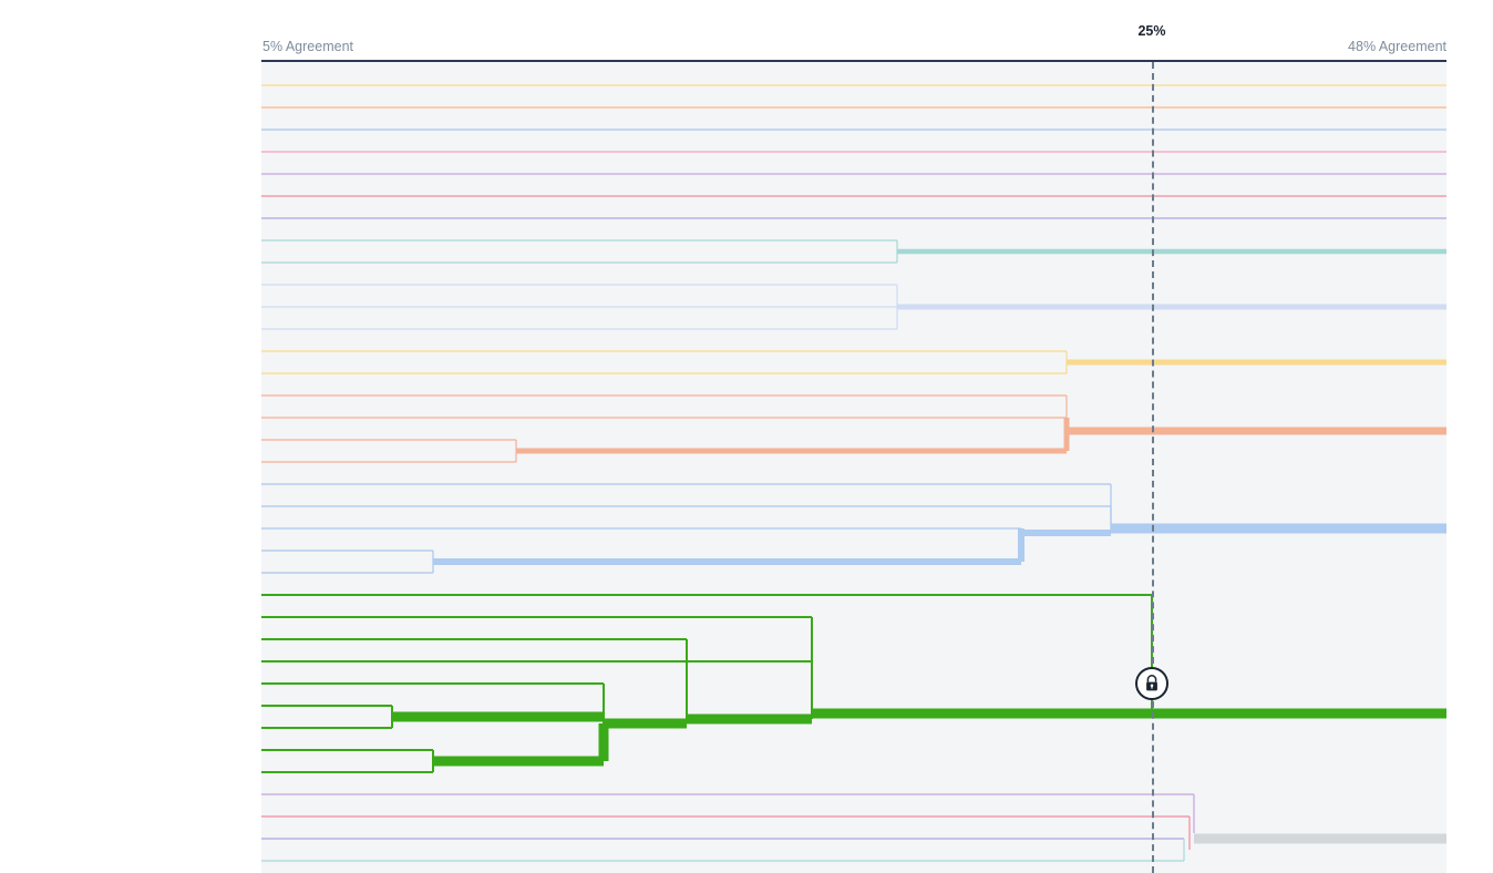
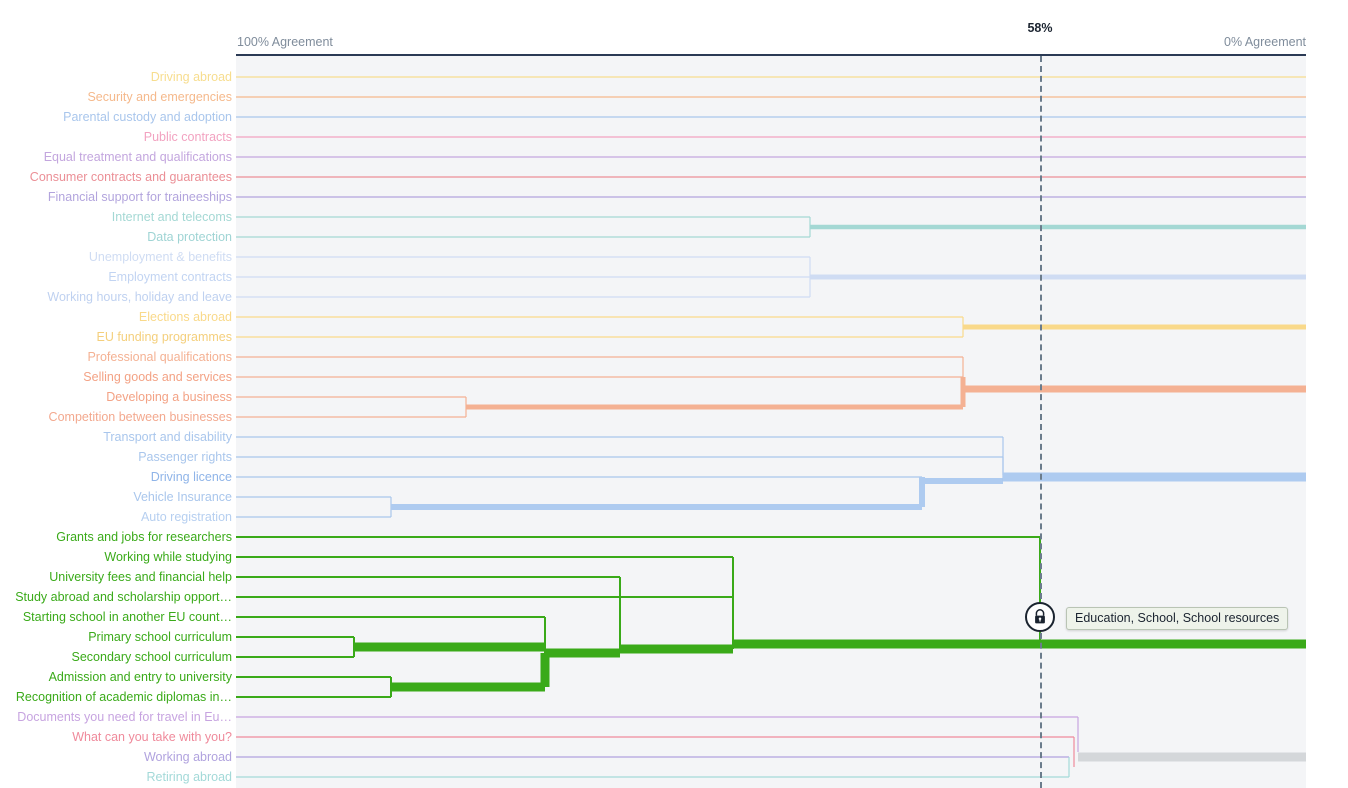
- 25%
+ 58%
- 5% Agreement
+ 100% Agreement
- 48% Agreement
+ 0% Agreement
+ Driving abroad
+ Security and emergencies
+ Parental custody and adoption
+ Public contracts
+ Equal treatment and qualifications
+ Consumer contracts and guarantees
+ Financial support for traineeships
+ Internet and telecoms
+ Data protection
+ Unemployment & benefits
+ Employment contracts
+ Working hours, holiday and leave
+ Elections abroad
+ EU funding programmes
+ Professional qualifications
+ Selling goods and services
+ Developing a business
+ Competition between businesses
+ Transport and disability
+ Passenger rights
+ Driving licence
+ Vehicle Insurance
+ Auto registration
+ Grants and jobs for researchers
+ Working while studying
+ University fees and financial help
+ Study abroad and scholarship opport…
+ Starting school in another EU count…
+ Primary school curriculum
+ Secondary school curriculum
+ Admission and entry to university
+ Recognition of academic diplomas in…
+ Documents you need for travel in Eu…
+ What can you take with you?
+ Working abroad
+ Retiring abroad
+ Education, School, School resources
